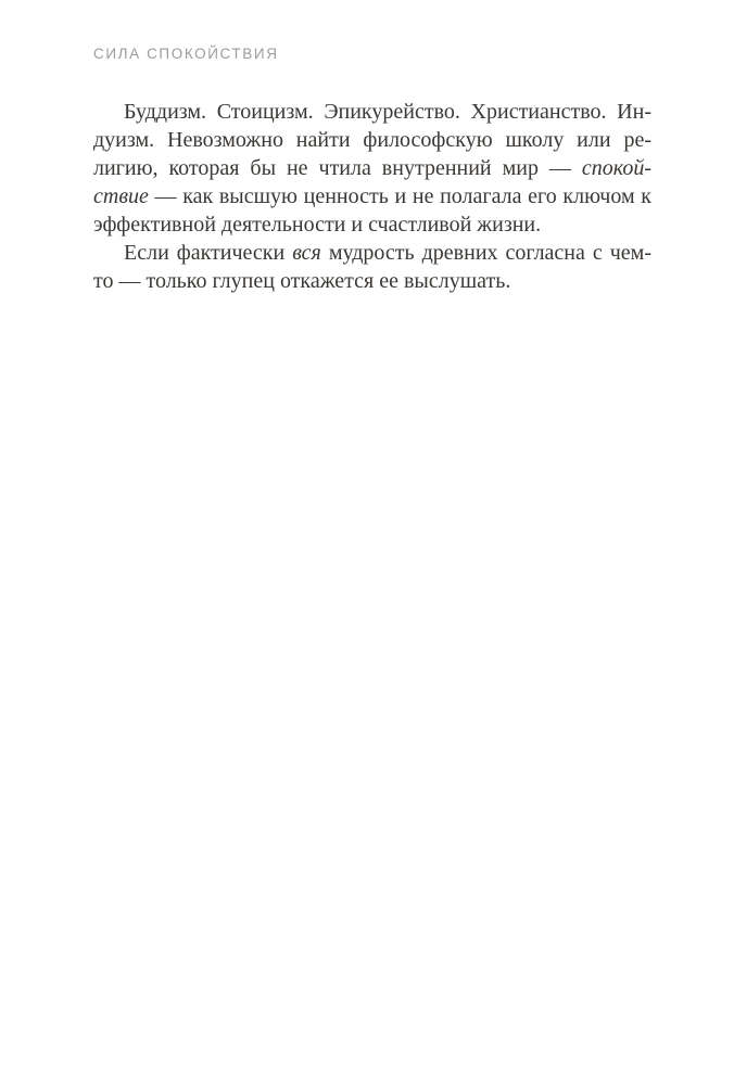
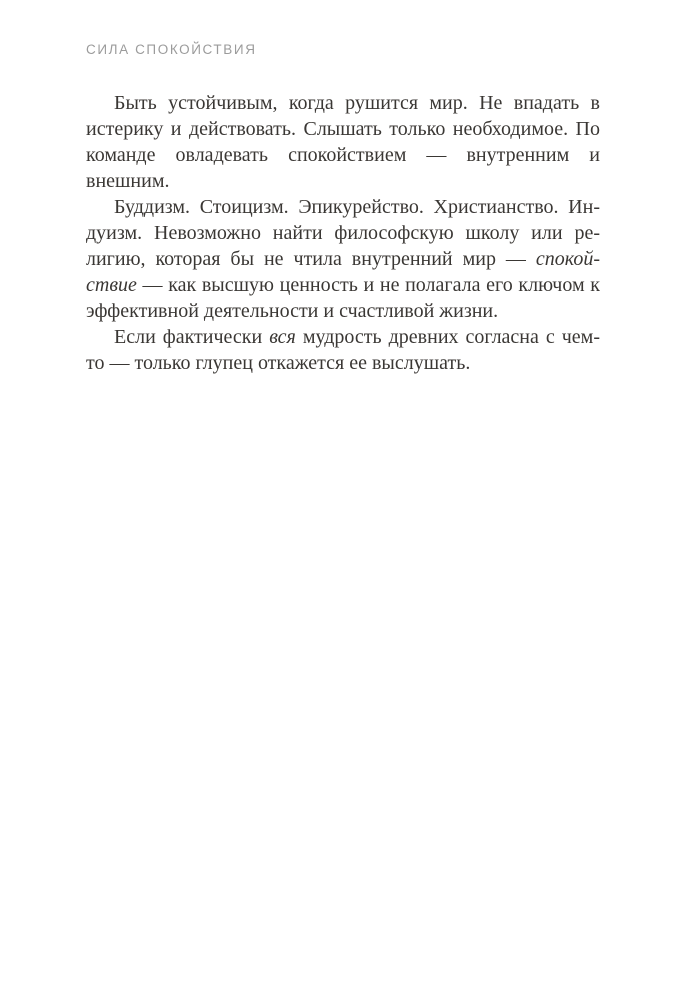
  СИЛА СПОКОЙСТВИЯ
+ Быть устойчивым, когда рушится мир. Не впадать в истерику и действовать. Слышать только необходимое. По команде овладевать спокойствием — внутренним и внешним.
  Буддизм. Стоицизм. Эпикурейство. Христианство. Ин­уизм. Невозможно найти философскую школу или ре­игию, которая бы не чтила внутренний мир — спокой­твие — как высшую ценность и не полагала его ключом к эффективной деятельности и счастливой жизни.
  Если фактически вся мудрость древних согласна с чем-то — только глупец откажется ее выслушать.
